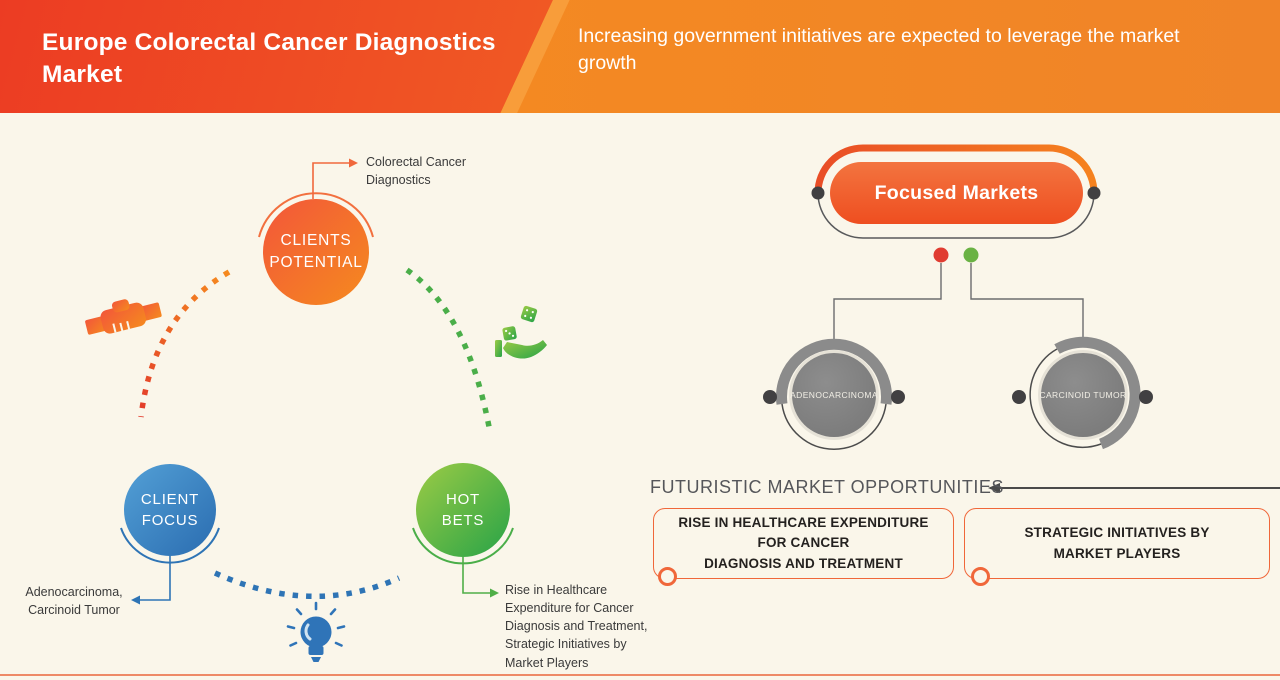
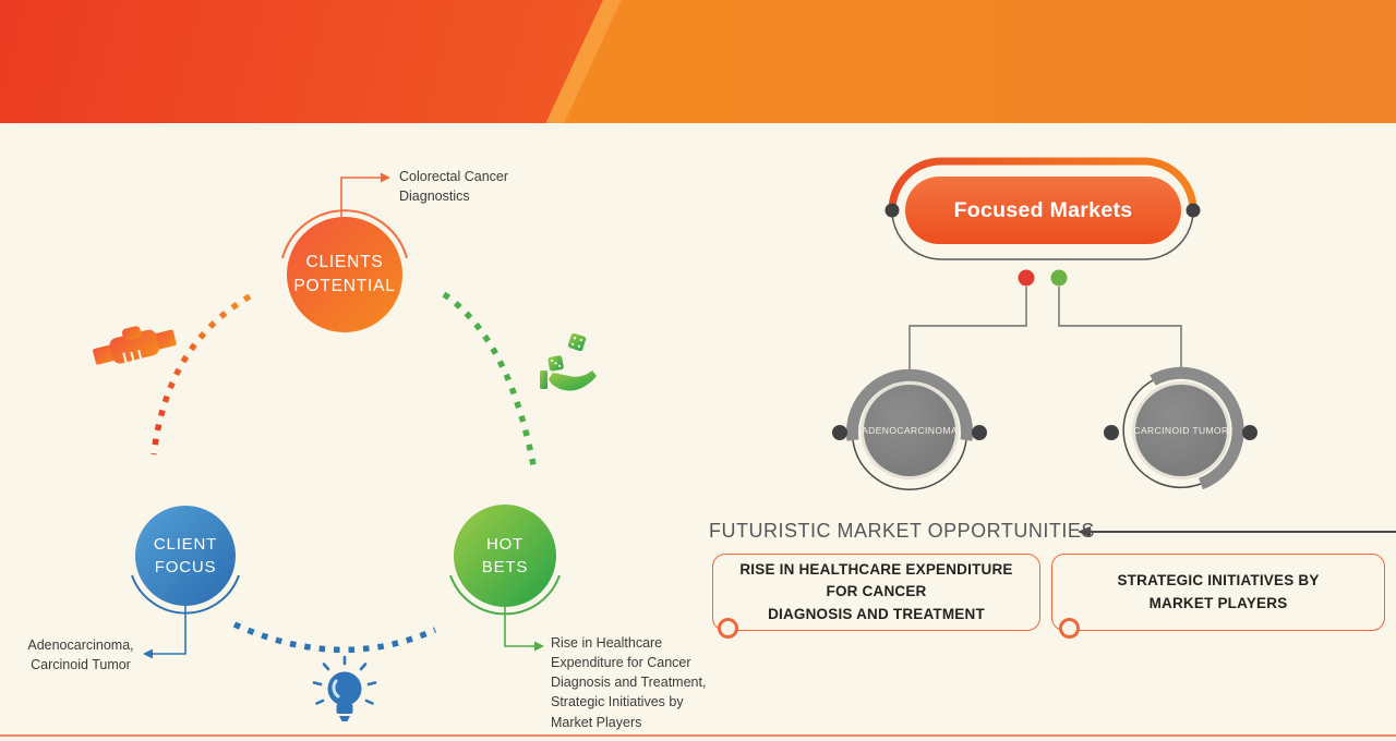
- Europe Colorectal Cancer Diagnostics Market
- Increasing government initiatives are expected to leverage the market growth
  CLIENTS
  POTENTIAL
  CLIENT
  FOCUS
  HOT
  BETS
  Colorectal Cancer
  Diagnostics
  Adenocarcinoma,
  Carcinoid Tumor
  Rise in Healthcare
  Expenditure for Cancer
  Diagnosis and Treatment,
  Strategic Initiatives by
  Market Players
  Focused Markets
  ADENOCARCINOMA
  CARCINOID TUMOR
  FUTURISTIC MARKET OPPORTUNITIES
  RISE IN HEALTHCARE EXPENDITURE
  FOR CANCER
  DIAGNOSIS AND TREATMENT
  STRATEGIC INITIATIVES BY
  MARKET PLAYERS
